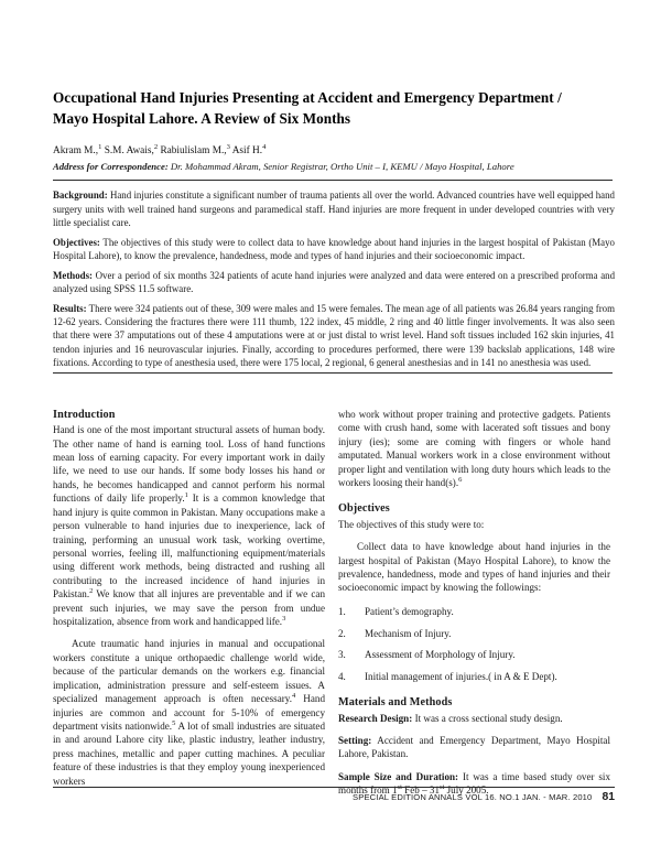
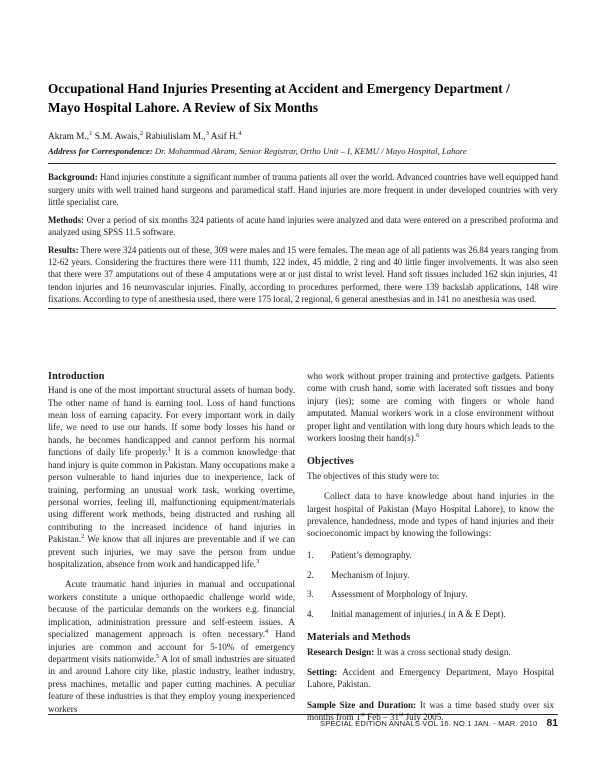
  Occupational Hand Injuries Presenting at Accident and Emergency Department /
  Mayo Hospital Lahore. A Review of Six Months
  Akram M., S.M. Awais, Rabiulislam M., Asif H.
  Address for Correspondence: Dr. Mohammad Akram, Senior Registrar, Ortho Unit – I, KEMU / Mayo Hospital, Lahore
  Background: Hand injuries constitute a significant number of trauma patients all over the world. Advanced countries have well equipped hand surgery units with well trained hand surgeons and paramedical staff. Hand injuries are more frequent in under developed countries with very little specialist care.
- Objectives: The objectives of this study were to collect data to have knowledge about hand injuries in the largest hospital of Pakistan (Mayo Hospital Lahore), to know the prevalence, handedness, mode and types of hand injuries and their socioeconomic impact.
  Methods: Over a period of six months 324 patients of acute hand injuries were analyzed and data were entered on a prescribed proforma and analyzed using SPSS 11.5 software.
  Results: There were 324 patients out of these, 309 were males and 15 were females. The mean age of all patients was 26.84 years ranging from 12-62 years. Considering the fractures there were 111 thumb, 122 index, 45 middle, 2 ring and 40 little finger involvements. It was also seen that there were 37 amputations out of these 4 amputations were at or just distal to wrist level. Hand soft tissues included 162 skin injuries, 41 tendon injuries and 16 neurovascular injuries. Finally, according to procedures performed, there were 139 backslab applications, 148 wire fixations. According to type of anesthesia used, there were 175 local, 2 regional, 6 general anesthesias and in 141 no anesthesia was used.
  Introduction
  Hand is one of the most important structural assets of human body. The other name of hand is earning tool. Loss of hand functions mean loss of earning capacity. For every important work in daily life, we need to use our hands. If some body losses his hand or hands, he becomes handicapped and cannot perform his normal functions of daily life properly. It is a common knowledge that hand injury is quite common in Pakistan. Many occupations make a person vulnerable to hand injuries due to inexperience, lack of training, performing an unusual work task, working overtime, personal worries, feeling ill, malfunctioning equipment/materials using different work methods, being distracted and rushing all contributing to the increased incidence of hand injuries in Pakistan. We know that all injures are preventable and if we can prevent such injuries, we may save the person from undue hospitalization, absence from work and handicapped life.
  Acute traumatic hand injuries in manual and occupational workers constitute a unique orthopaedic challenge world wide, because of the particular demands on the workers e.g. financial implication, administration pressure and self-esteem issues. A specialized management approach is often necessary. Hand injuries are common and account for 5-10% of emergency department visits nationwide. A lot of small industries are situated in and around Lahore city like, plastic industry, leather industry, press machines, metallic and paper cutting machines. A peculiar feature of these industries is that they employ young inexperienced workers
  who work without proper training and protective gadgets. Patients come with crush hand, some with lacerated soft tissues and bony injury (ies); some are coming with fingers or whole hand amputated. Manual workers work in a close environment without proper light and ventilation with long duty hours which leads to the workers loosing their hand(s).
  Objectives
  The objectives of this study were to:
  Collect data to have knowledge about hand injuries in the largest hospital of Pakistan (Mayo Hospital Lahore), to know the prevalence, handedness, mode and types of hand injuries and their socioeconomic impact by knowing the followings:
  1.
  Patient’s demography.
  2.
  Mechanism of Injury.
  3.
  Assessment of Morphology of Injury.
  4.
  Initial management of injuries.( in A & E Dept).
  Materials and Methods
  Research Design: It was a cross sectional study design.
  Setting: Accident and Emergency Department, Mayo Hospital Lahore, Pakistan.
  Sample Size and Duration: It was a time based study over six months from 1 Feb – 31 July 2005.
  SPECIAL EDITION ANNALS VOL 16. NO.1 JAN. - MAR. 2010 81
